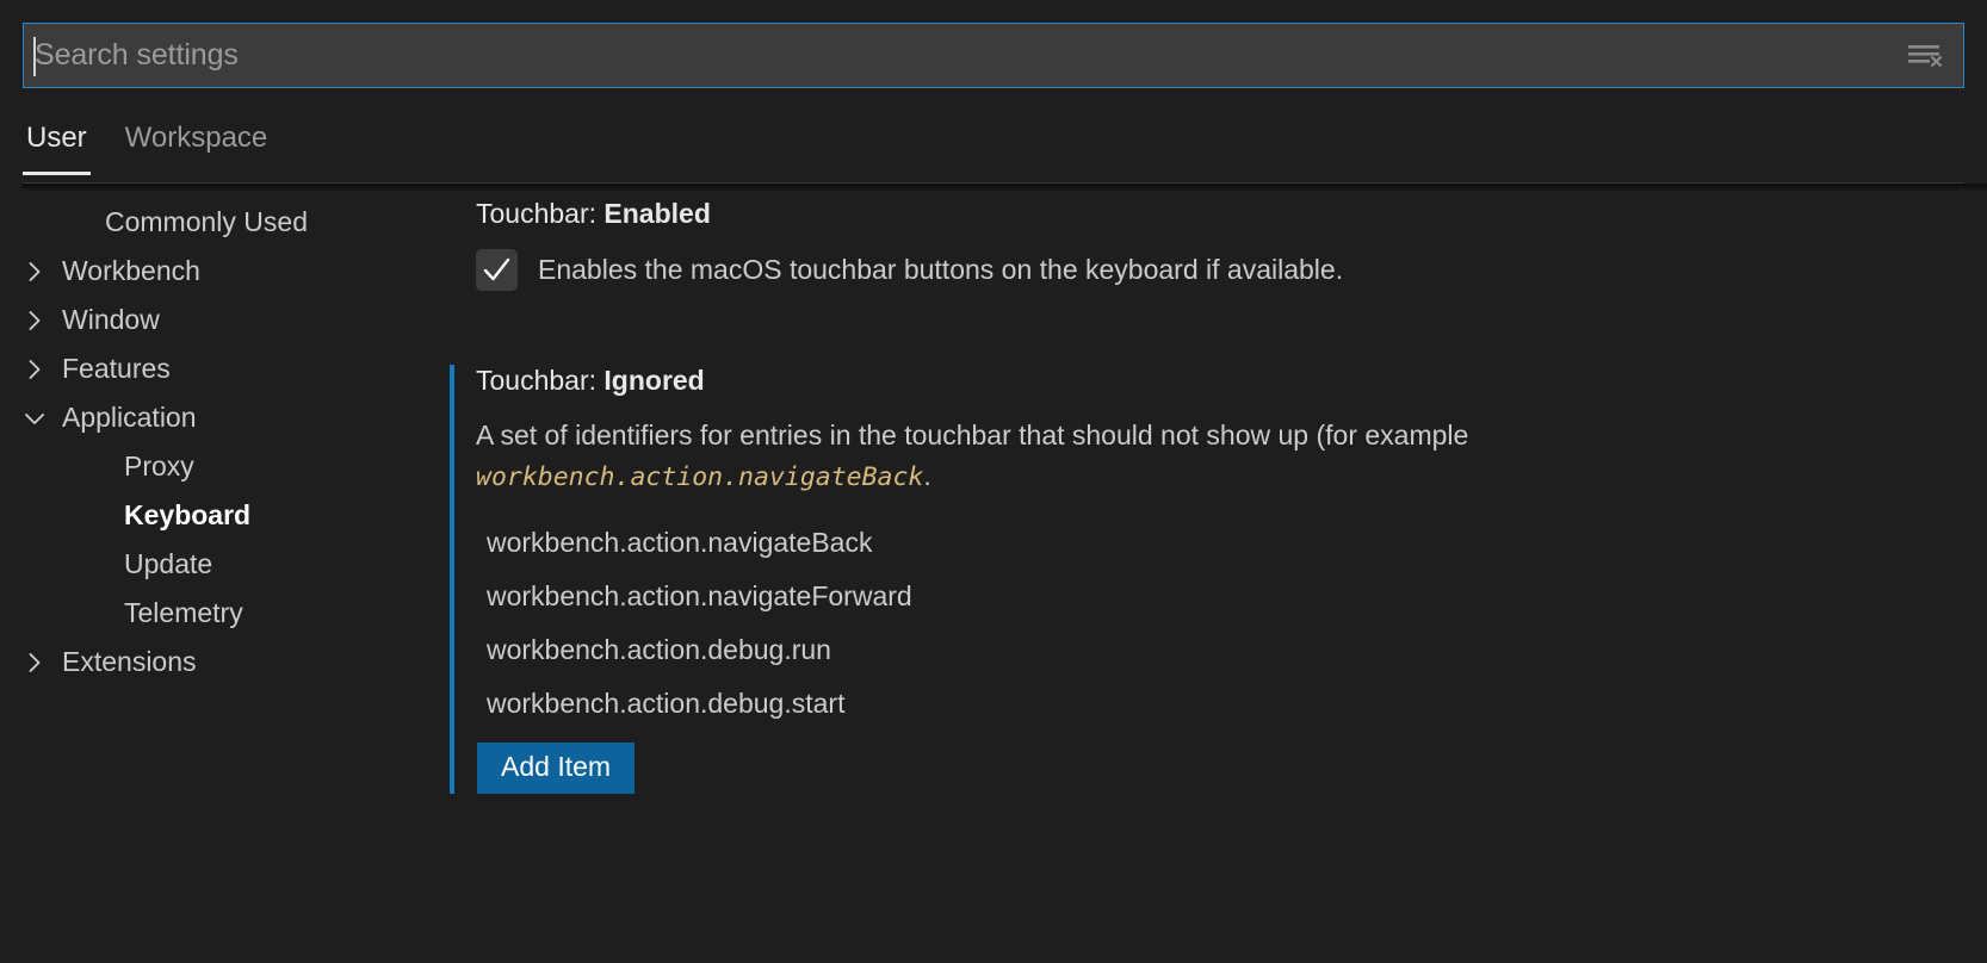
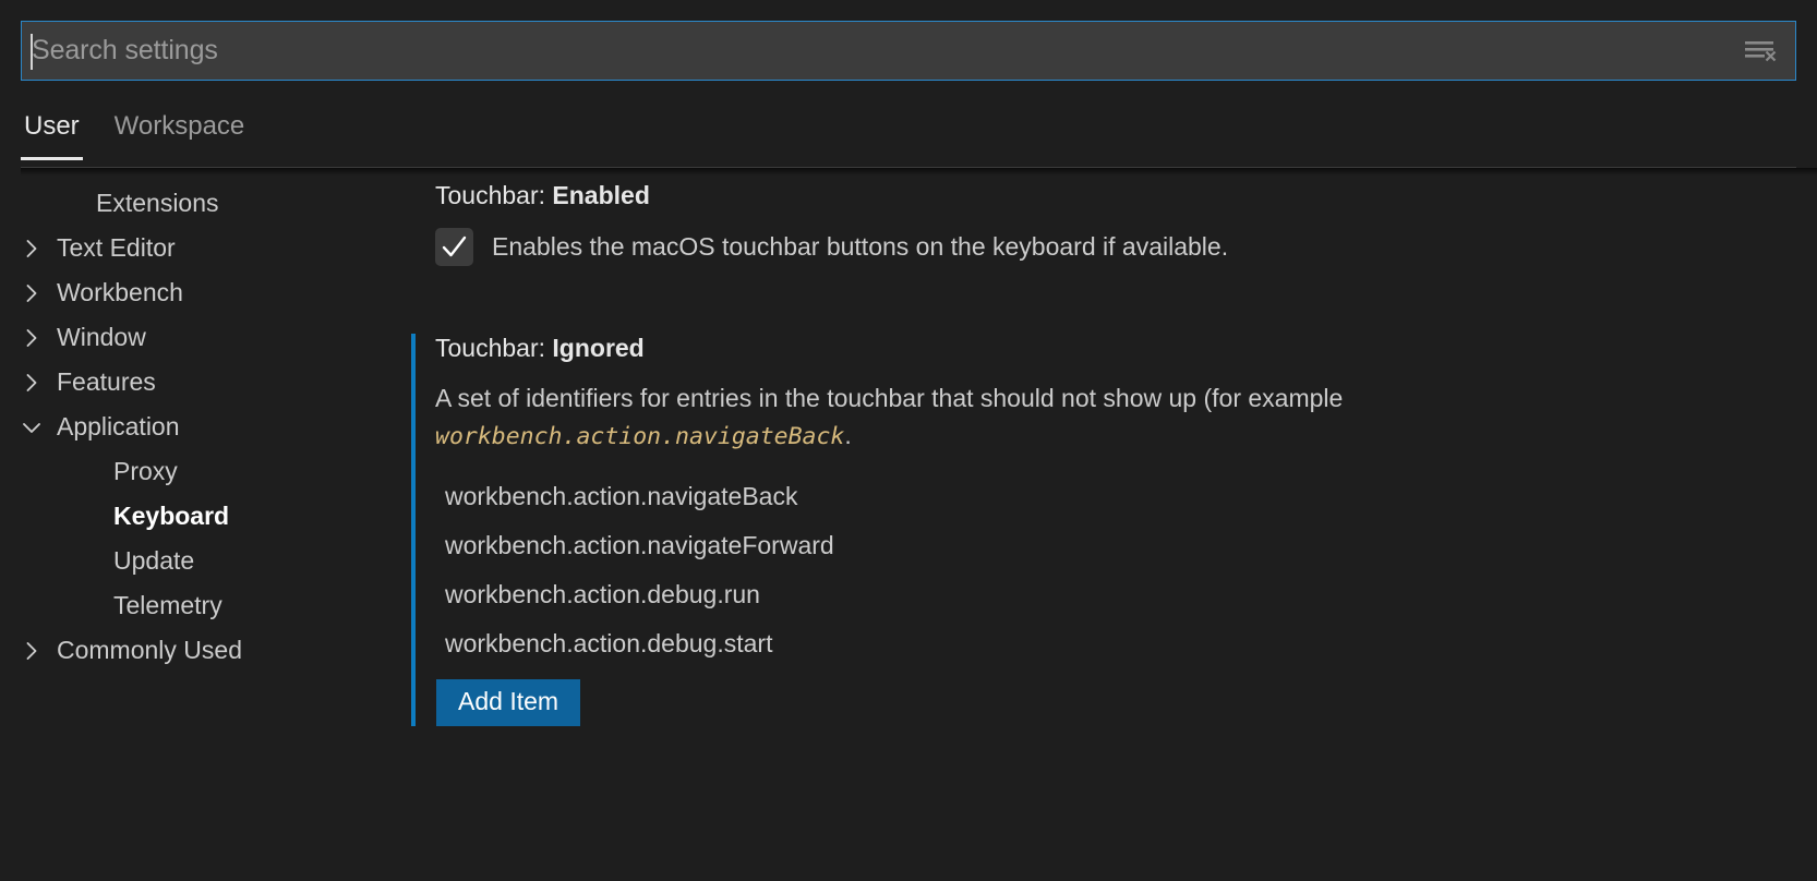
  Search settings
  User
  Workspace
- Commonly Used
+ Extensions
+ Text Editor
  Workbench
  Window
  Features
  Application
  Proxy
  Keyboard
  Update
  Telemetry
- Extensions
+ Commonly Used
  Touchbar: Enabled
  Enables the macOS touchbar buttons on the keyboard if available.
  Touchbar: Ignored
  A set of identifiers for entries in the touchbar that should not show up (for example workbench.action.navigateBack.
  workbench.action.navigateBack
  workbench.action.navigateForward
  workbench.action.debug.run
  workbench.action.debug.start
  Add Item
